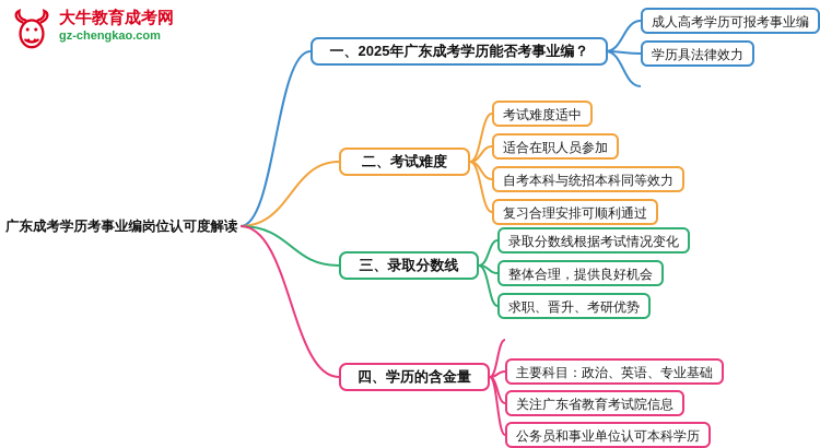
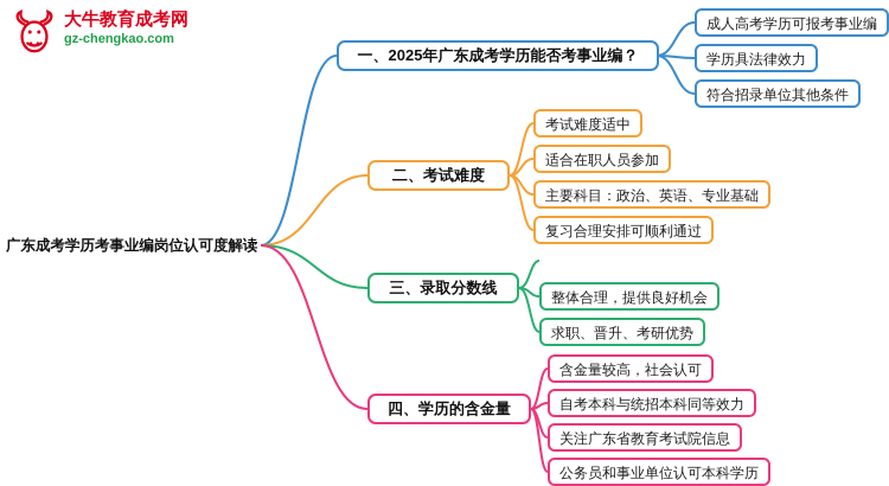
  大牛教育成考网
  gz-chengkao.com
  广东成考学历考事业编岗位认可度解读
  一、2025年广东成考学历能否考事业编？
  二、考试难度
  三、录取分数线
  四、学历的含金量
  成人高考学历可报考事业编
  学历具法律效力
+ 符合招录单位其他条件
  考试难度适中
  适合在职人员参加
- 自考本科与统招本科同等效力
+ 主要科目：政治、英语、专业基础
  复习合理安排可顺利通过
- 录取分数线根据考试情况变化
  整体合理，提供良好机会
  求职、晋升、考研优势
+ 含金量较高，社会认可
- 主要科目：政治、英语、专业基础
+ 自考本科与统招本科同等效力
  关注广东省教育考试院信息
  公务员和事业单位认可本科学历
